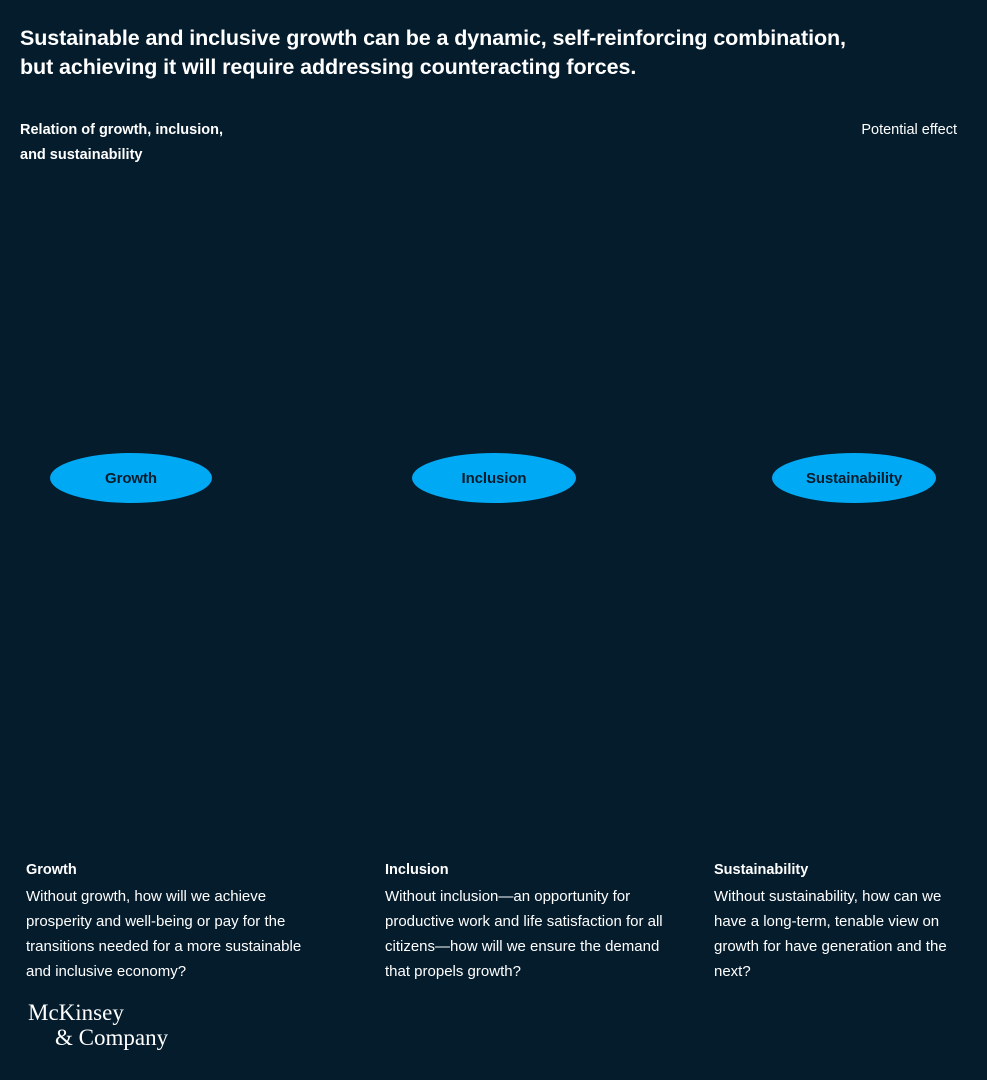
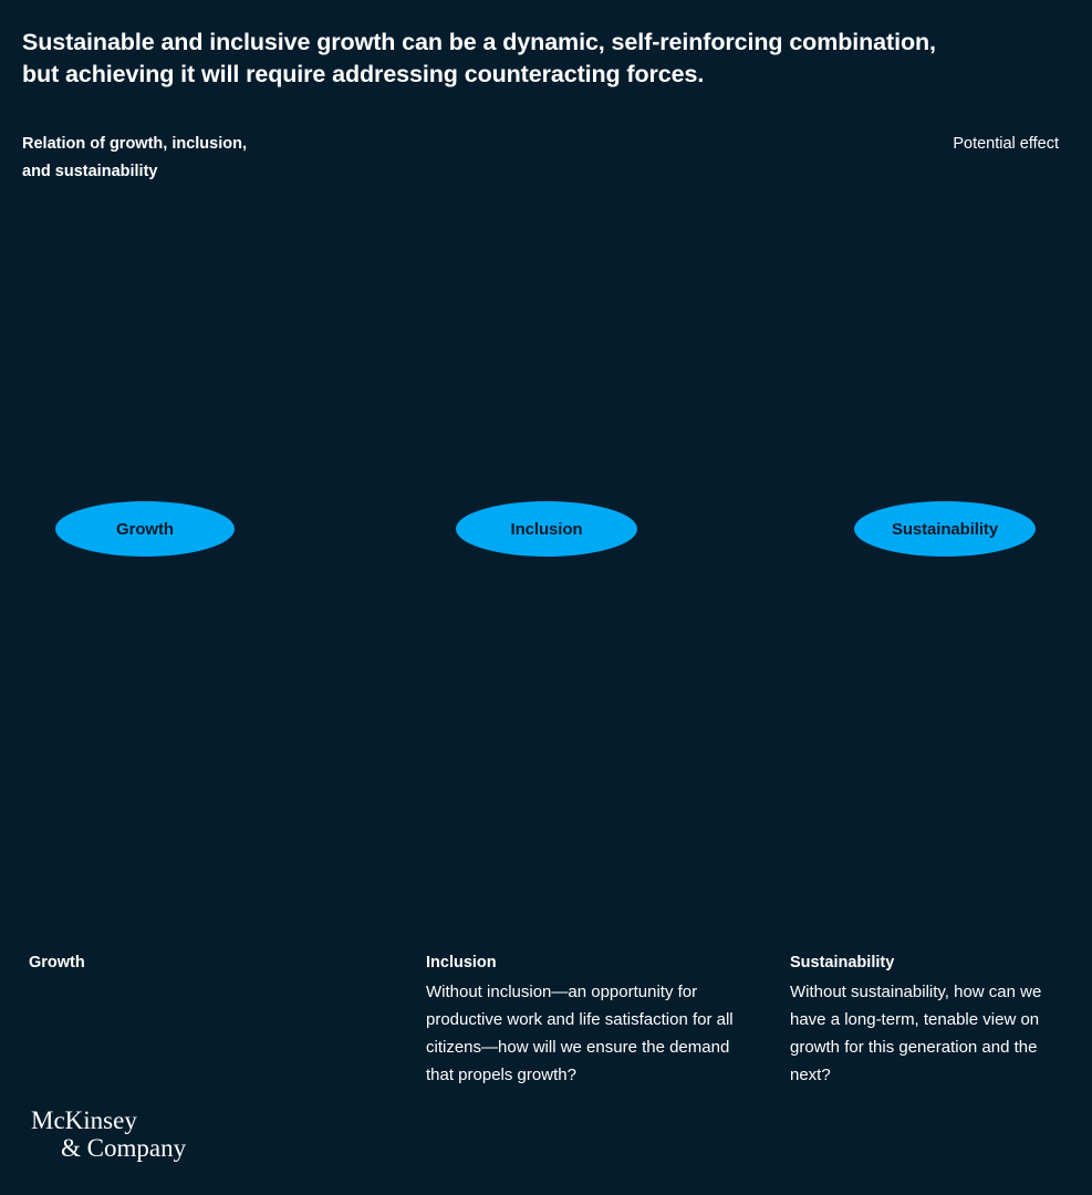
  Sustainable and inclusive growth can be a dynamic, self-reinforcing combination, but achieving it will require addressing counteracting forces.
  Relation of growth, inclusion, and sustainability
  Potential effect
  Growth
  Inclusion
  Sustainability
  Growth
- Without growth, how will we achieve prosperity and well-being or pay for the transitions needed for a more sustainable and inclusive economy?
  Inclusion
  Without inclusion—an opportunity for productive work and life satisfaction for all citizens—how will we ensure the demand that propels growth?
  Sustainability
- Without sustainability, how can we have a long-term, tenable view on growth for have generation and the next?
+ Without sustainability, how can we have a long-term, tenable view on growth for this generation and the next?
  McKinsey
  & Company
